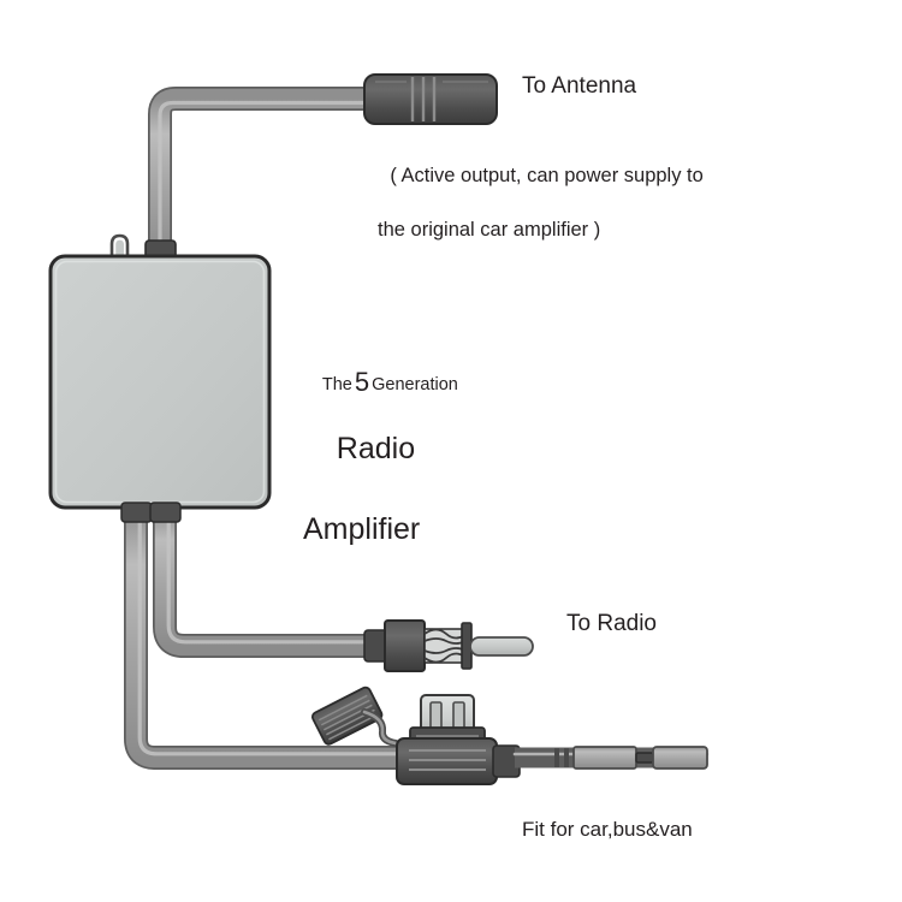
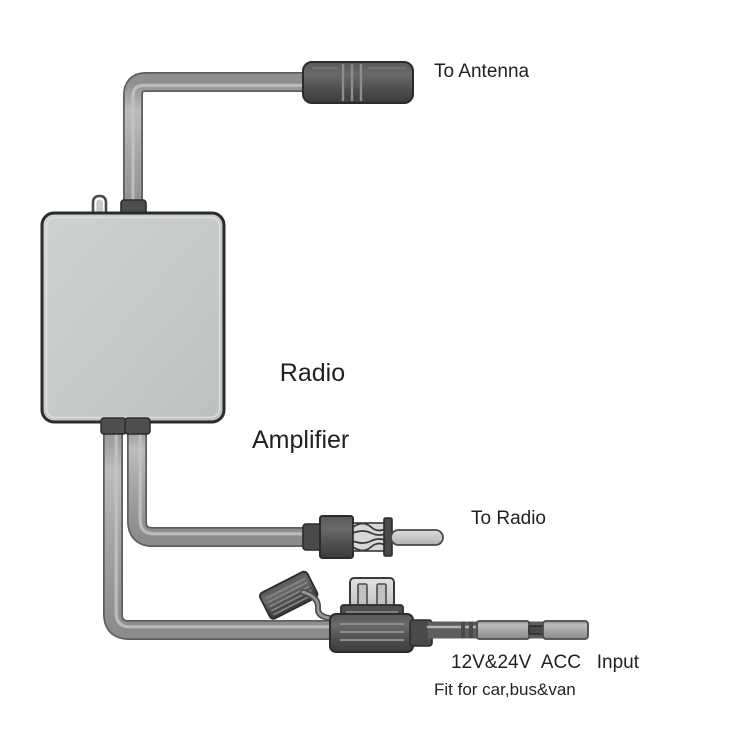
  To Antenna
- ( Active output, can power supply to
- the original car amplifier )
- The 5 Generation
  Radio
  Amplifier
  To Radio
+ 12V&24V ACC Input
  Fit for car,bus&van
